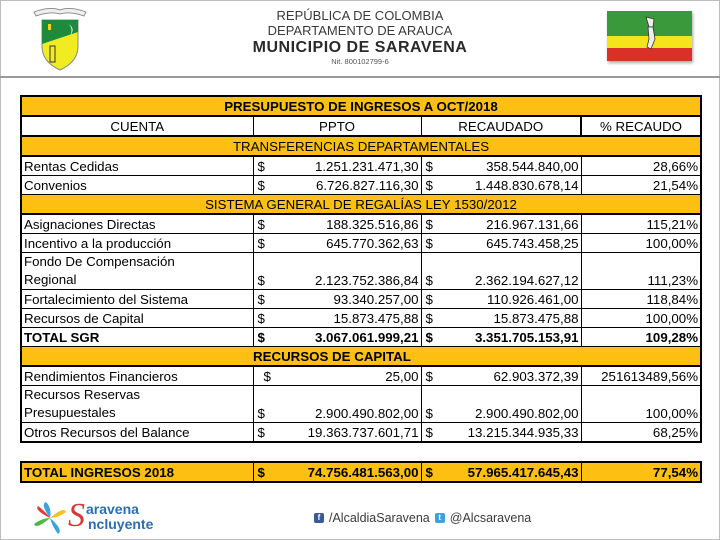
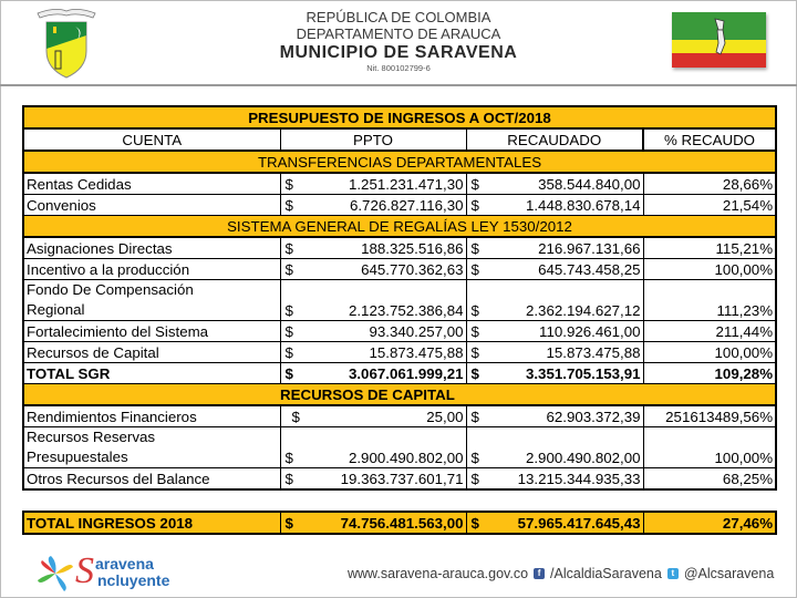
  REPÚBLICA DE COLOMBIA
  DEPARTAMENTO DE ARAUCA
  MUNICIPIO DE SARAVENA
  Nit. 800102799-6
  PRESUPUESTO DE INGRESOS A OCT/2018
  CUENTA	PPTO	RECAUDADO	% RECAUDO
  TRANSFERENCIAS DEPARTAMENTALES
  Rentas Cedidas	$ 1.251.231.471,30	$ 358.544.840,00	28,66%
  Convenios	$ 6.726.827.116,30	$ 1.448.830.678,14	21,54%
  SISTEMA GENERAL DE REGALÍAS LEY 1530/2012
  Asignaciones Directas	$ 188.325.516,86	$ 216.967.131,66	115,21%
  Incentivo a la producción	$ 645.770.362,63	$ 645.743.458,25	100,00%
  Fondo De CompensaciónRegional	$ 2.123.752.386,84	$ 2.362.194.627,12	111,23%
- Fortalecimiento del Sistema	$ 93.340.257,00	$ 110.926.461,00	118,84%
+ Fortalecimiento del Sistema	$ 93.340.257,00	$ 110.926.461,00	211,44%
  Recursos de Capital	$ 15.873.475,88	$ 15.873.475,88	100,00%
  TOTAL SGR	$ 3.067.061.999,21	$ 3.351.705.153,91	109,28%
  	RECURSOS DE CAPITAL
  Rendimientos Financieros	$ 25,00	$ 62.903.372,39	251613489,56%
  Recursos ReservasPresupuestales	$ 2.900.490.802,00	$ 2.900.490.802,00	100,00%
  Otros Recursos del Balance	$ 19.363.737.601,71	$ 13.215.344.935,33	68,25%
- TOTAL INGRESOS 2018	$ 74.756.481.563,00	$ 57.965.417.645,43	77,54%
+ TOTAL INGRESOS 2018	$ 74.756.481.563,00	$ 57.965.417.645,43	27,46%
  S
  aravena
  ncluyente
+ www.saravena-arauca.gov.co
  f
  /AlcaldiaSaravena
  t
  @Alcsaravena
